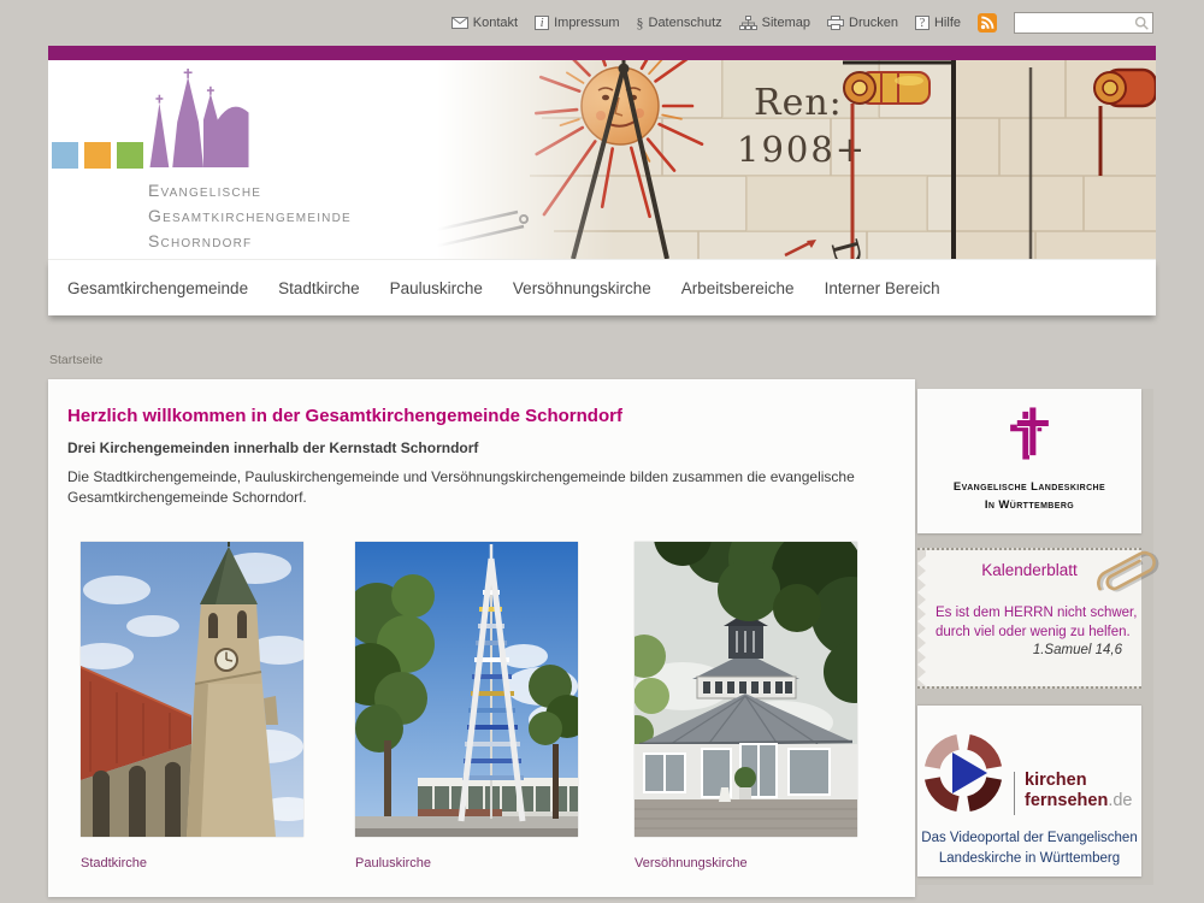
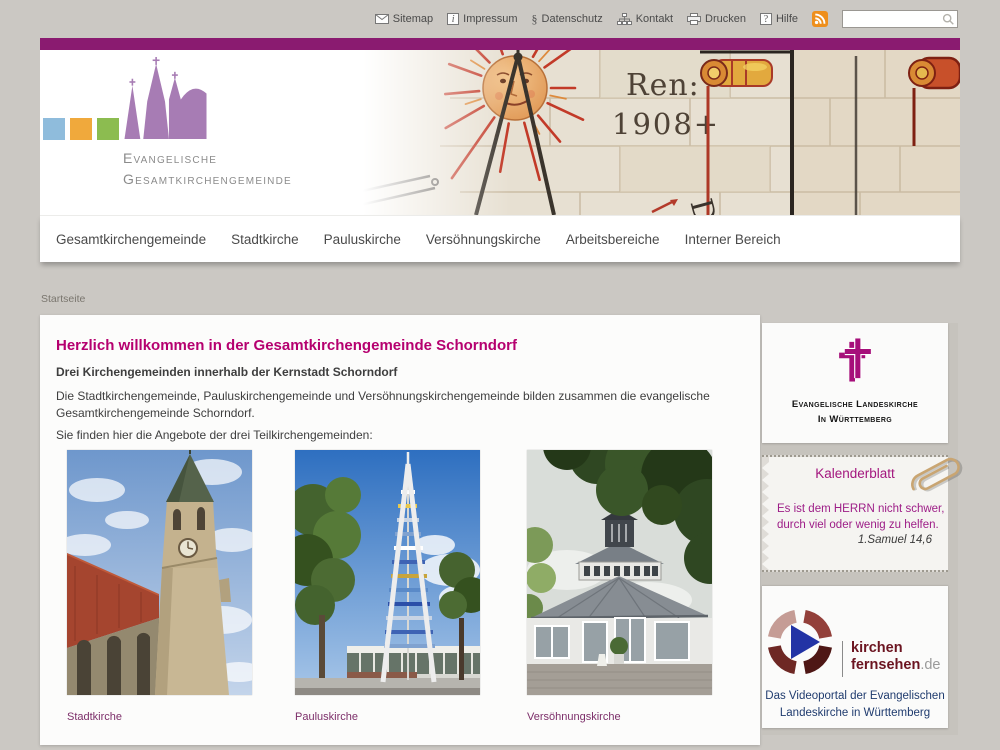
- Kontakt
+ Sitemap
  i
  Impressum
  §
  Datenschutz
- Sitemap
+ Kontakt
  Drucken
  ?
  Hilfe
  Ren:
  1908
  Evangelische
  Gesamtkirchengemeinde
- Schorndorf
  Gesamtkirchengemeinde
  Stadtkirche
  Pauluskirche
  Versöhnungskirche
  Arbeitsbereiche
  Interner Bereich
  Startseite
  Herzlich willkommen in der Gesamtkirchengemeinde Schorndorf
  Drei Kirchengemeinden innerhalb der Kernstadt Schorndorf
  Die Stadtkirchengemeinde, Pauluskirchengemeinde und Versöhnungskirchengemeinde bilden zusammen die evangelische Gesamtkirchengemeinde Schorndorf.
+ Sie finden hier die Angebote der drei Teilkirchengemeinden:
  Stadtkirche
  Pauluskirche
  Versöhnungskirche
  Evangelische Landeskirche
  In Württemberg
  Kalenderblatt
  Es ist dem HERRN nicht schwer,
  durch viel oder wenig zu helfen.
  1.Samuel 14,6
  kirchen
  fernsehen.de
  Das Videoportal der Evangelischen
  Landeskirche in Württemberg
